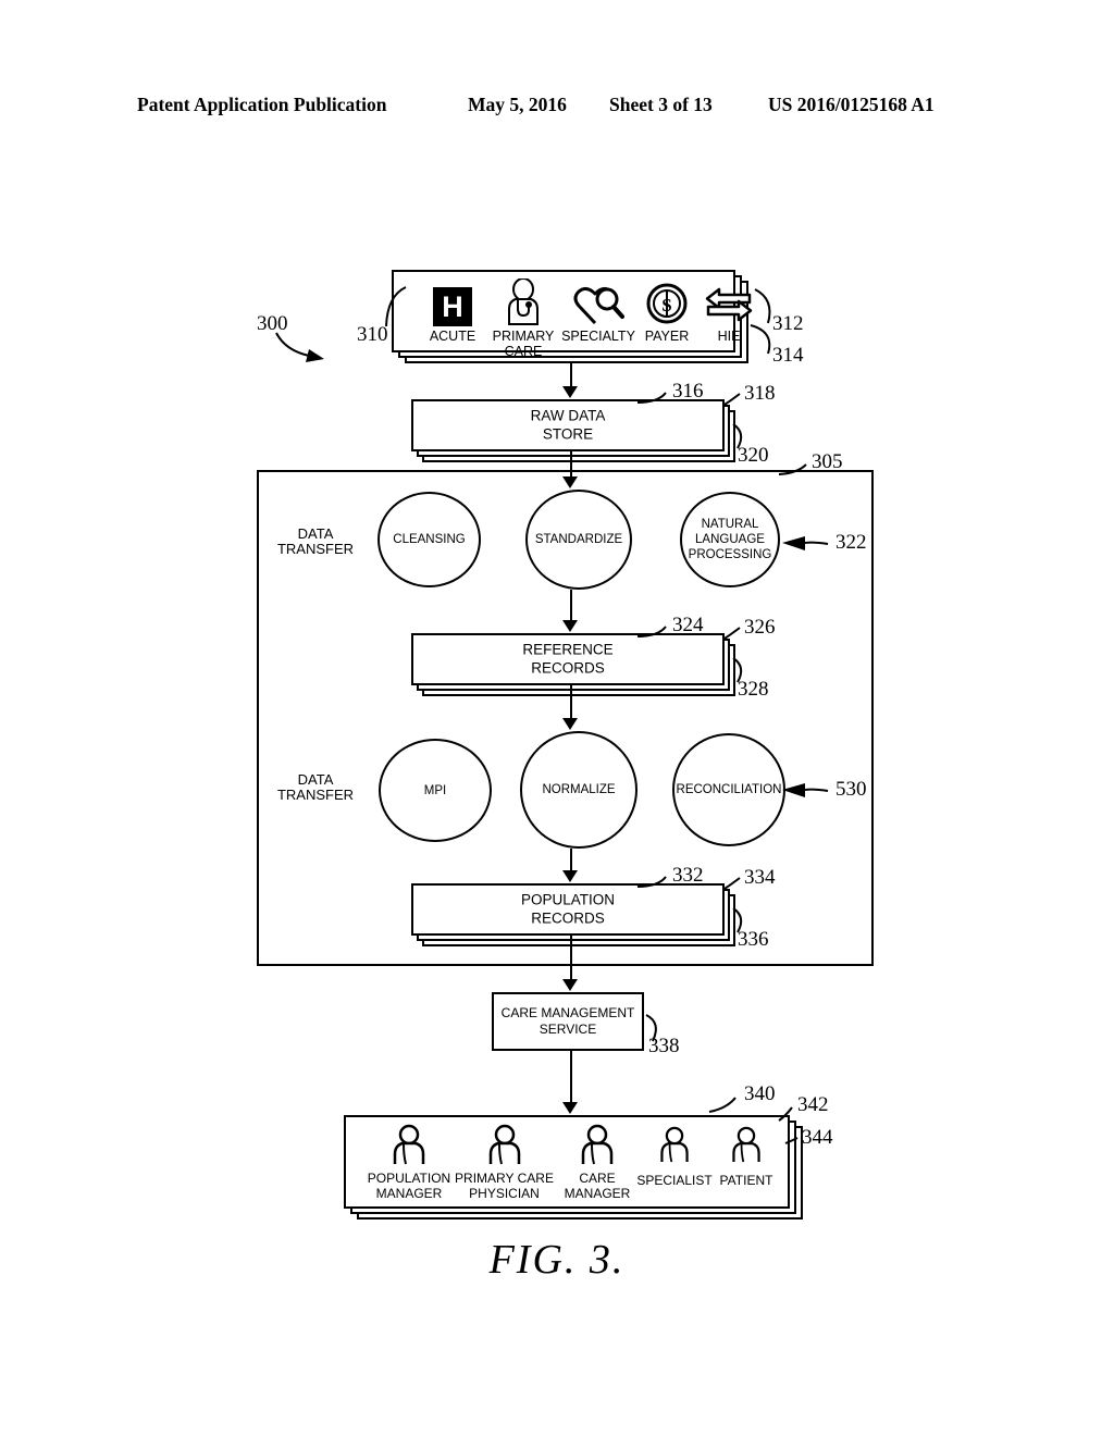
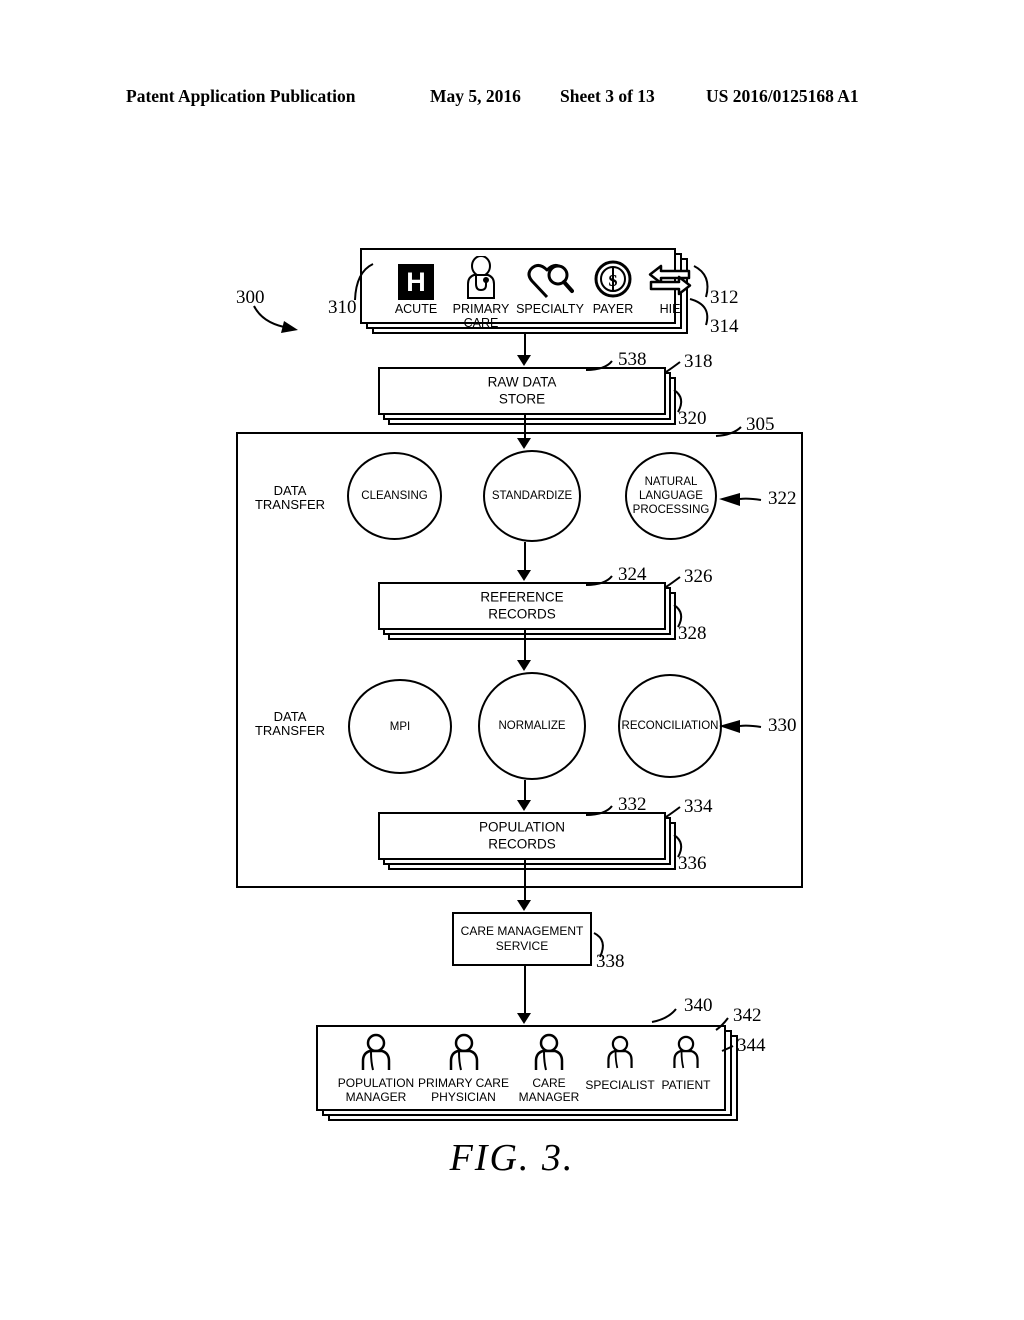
  Patent Application Publication
  May 5, 2016
  Sheet 3 of 13
  US 2016/0125168 A1
  H
  ACUTE
  PRIMARY
  CARE
  SPECIALTY
  PAYER
  HIE
  RAW DATA
  STORE
  DATA
  TRANSFER
  DATA
  TRANSFER
  CLEANSING
  STANDARDIZE
  NATURAL
  LANGUAGE
  PROCESSING
  REFERENCE
  RECORDS
  MPI
  NORMALIZE
  RECONCILIATION
  POPULATION
  RECORDS
  CARE MANAGEMENT
  SERVICE
  POPULATION
  MANAGER
  PRIMARY CARE
  PHYSICIAN
  CARE
  MANAGER
  SPECIALIST
  PATIENT
  300
  310
  312
  314
- 316
+ 538
  318
  320
  305
  322
  324
  326
  328
- 530
+ 330
  332
  334
  336
  338
  340
  342
  344
  FIG. 3.
